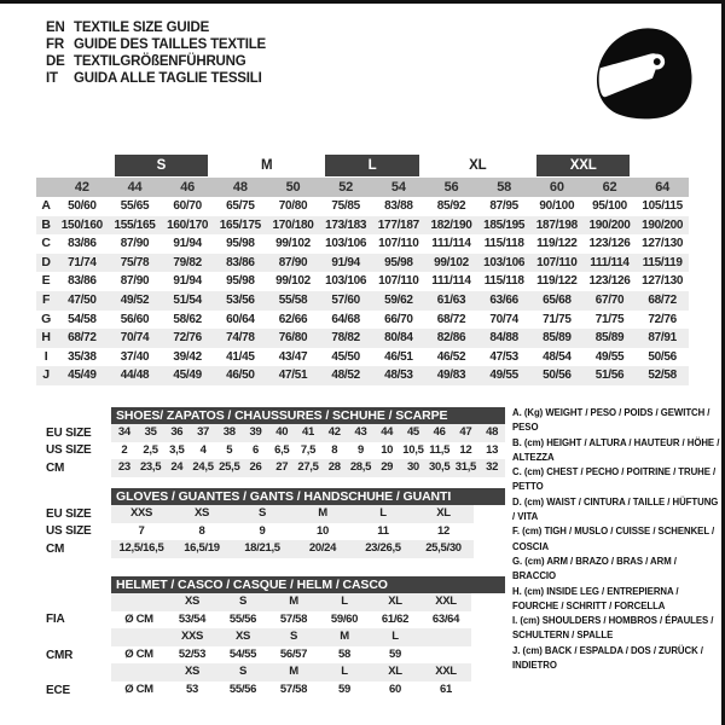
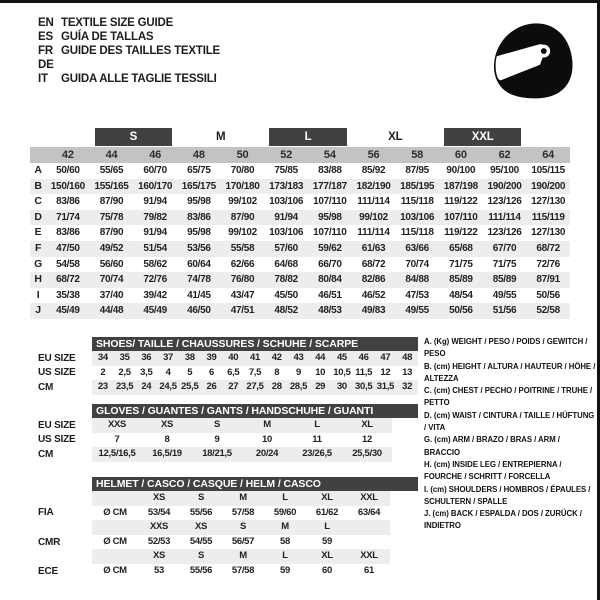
  EN
  TEXTILE SIZE GUIDE
+ ES
+ GUÍA DE TALLAS
  FR
  GUIDE DES TAILLES TEXTILE
  DE
- TEXTILGRÖßENFÜHRUNG
  IT
  GUIDA ALLE TAGLIE TESSILI
  S
  M
  L
  XL
  XXL
  42
  44
  46
  48
  50
  52
  54
  56
  58
  60
  62
  64
  A
  50/60
  55/65
  60/70
  65/75
  70/80
  75/85
  83/88
  85/92
  87/95
  90/100
  95/100
  105/115
  B
  150/160
  155/165
  160/170
  165/175
  170/180
  173/183
  177/187
  182/190
  185/195
  187/198
  190/200
  190/200
  C
  83/86
  87/90
  91/94
  95/98
  99/102
  103/106
  107/110
  111/114
  115/118
  119/122
  123/126
  127/130
  D
  71/74
  75/78
  79/82
  83/86
  87/90
  91/94
  95/98
  99/102
  103/106
  107/110
  111/114
  115/119
  E
  83/86
  87/90
  91/94
  95/98
  99/102
  103/106
  107/110
  111/114
  115/118
  119/122
  123/126
  127/130
  F
  47/50
  49/52
  51/54
  53/56
  55/58
  57/60
  59/62
  61/63
  63/66
  65/68
  67/70
  68/72
  G
  54/58
  56/60
  58/62
  60/64
  62/66
  64/68
  66/70
  68/72
  70/74
  71/75
  71/75
  72/76
  H
  68/72
  70/74
  72/76
  74/78
  76/80
  78/82
  80/84
  82/86
  84/88
  85/89
  85/89
  87/91
  I
  35/38
  37/40
  39/42
  41/45
  43/47
  45/50
  46/51
  46/52
  47/53
  48/54
  49/55
  50/56
  J
  45/49
  44/48
  45/49
  46/50
  47/51
  48/52
  48/53
  49/83
  49/55
  50/56
  51/56
  52/58
- SHOES/ ZAPATOS / CHAUSSURES / SCHUHE / SCARPE
+ SHOES/ TAILLE / CHAUSSURES / SCHUHE / SCARPE
  EU SIZE
  34
  35
  36
  37
  38
  39
  40
  41
  42
  43
  44
  45
  46
  47
  48
  US SIZE
  2
  2,5
  3,5
  4
  5
  6
  6,5
  7,5
  8
  9
  10
  10,5
  11,5
  12
  13
  CM
  23
  23,5
  24
  24,5
  25,5
  26
  27
  27,5
  28
  28,5
  29
  30
  30,5
  31,5
  32
  GLOVES / GUANTES / GANTS / HANDSCHUHE / GUANTI
  EU SIZE
  XXS
  XS
  S
  M
  L
  XL
  US SIZE
  7
  8
  9
  10
  11
  12
  CM
  12,5/16,5
  16,5/19
  18/21,5
  20/24
  23/26,5
  25,5/30
  HELMET / CASCO / CASQUE / HELM / CASCO
  XS
  S
  M
  L
  XL
  XXL
  FIA
  Ø CM
  53/54
  55/56
  57/58
  59/60
  61/62
  63/64
  XXS
  XS
  S
  M
  L
  CMR
  Ø CM
  52/53
  54/55
  56/57
  58
  59
  XS
  S
  M
  L
  XL
  XXL
  ECE
  Ø CM
  53
  55/56
  57/58
  59
  60
  61
  A. (Kg) WEIGHT / PESO / POIDS / GEWITCH / PESO
  B. (cm) HEIGHT / ALTURA / HAUTEUR / HÖHE / ALTEZZA
  C. (cm) CHEST / PECHO / POITRINE / TRUHE / PETTO
  D. (cm) WAIST / CINTURA / TAILLE / HÜFTUNG / VITA
- F. (cm) TIGH / MUSLO / CUISSE / SCHENKEL / COSCIA
  G. (cm) ARM / BRAZO / BRAS / ARM / BRACCIO
  H. (cm) INSIDE LEG / ENTREPIERNA / FOURCHE / SCHRITT / FORCELLA
  I. (cm) SHOULDERS / HOMBROS / ÉPAULES / SCHULTERN / SPALLE
  J. (cm) BACK / ESPALDA / DOS / ZURÜCK / INDIETRO
